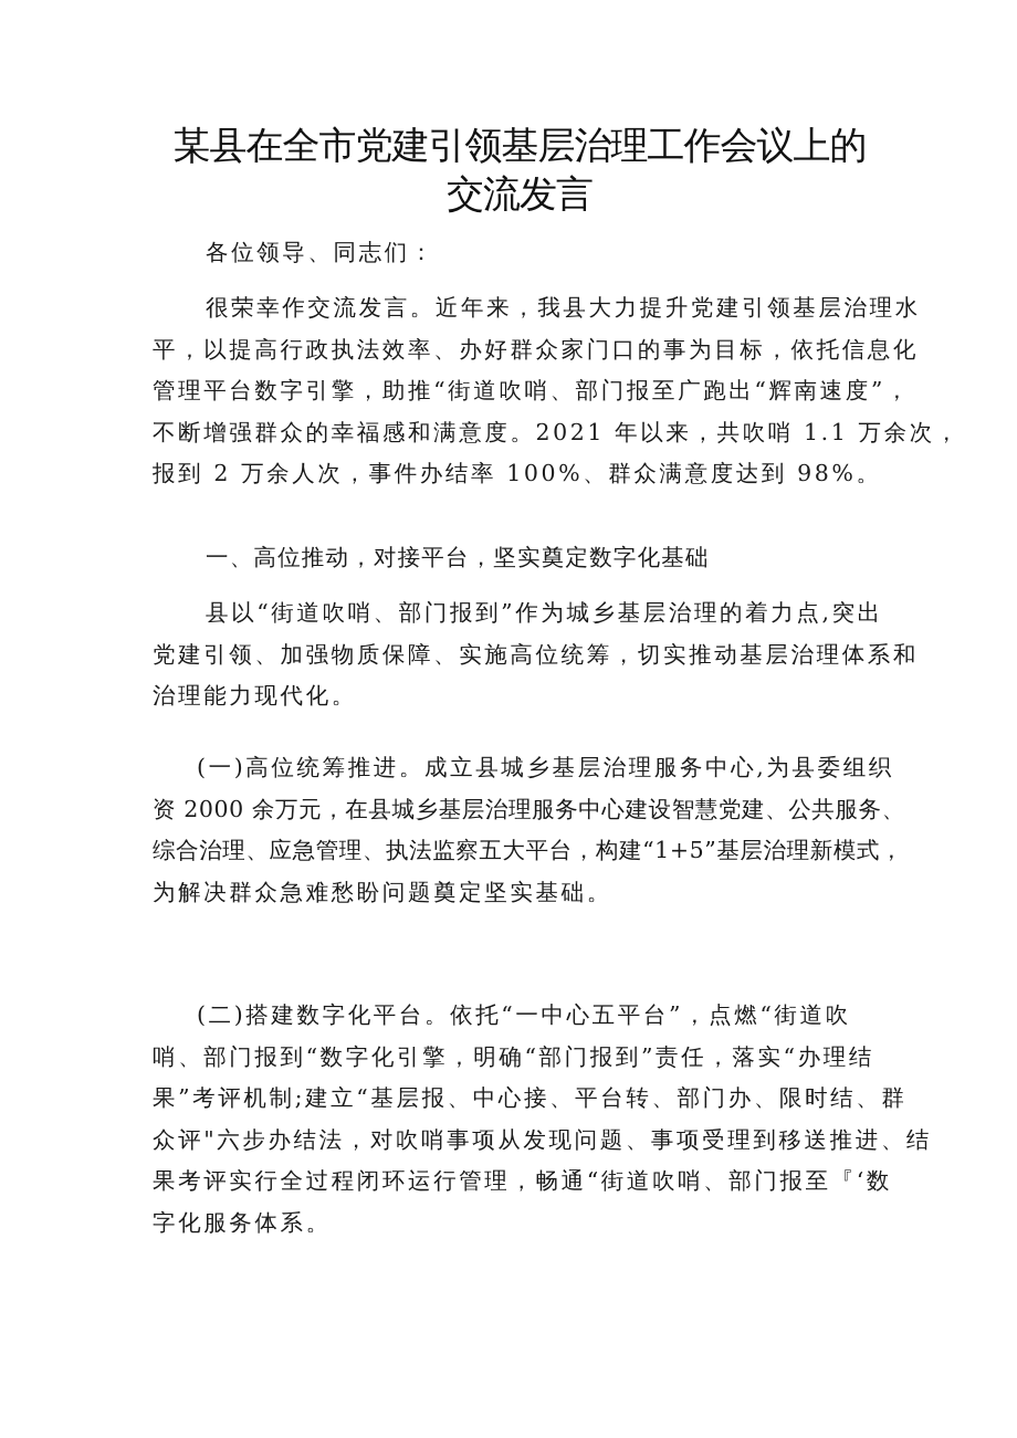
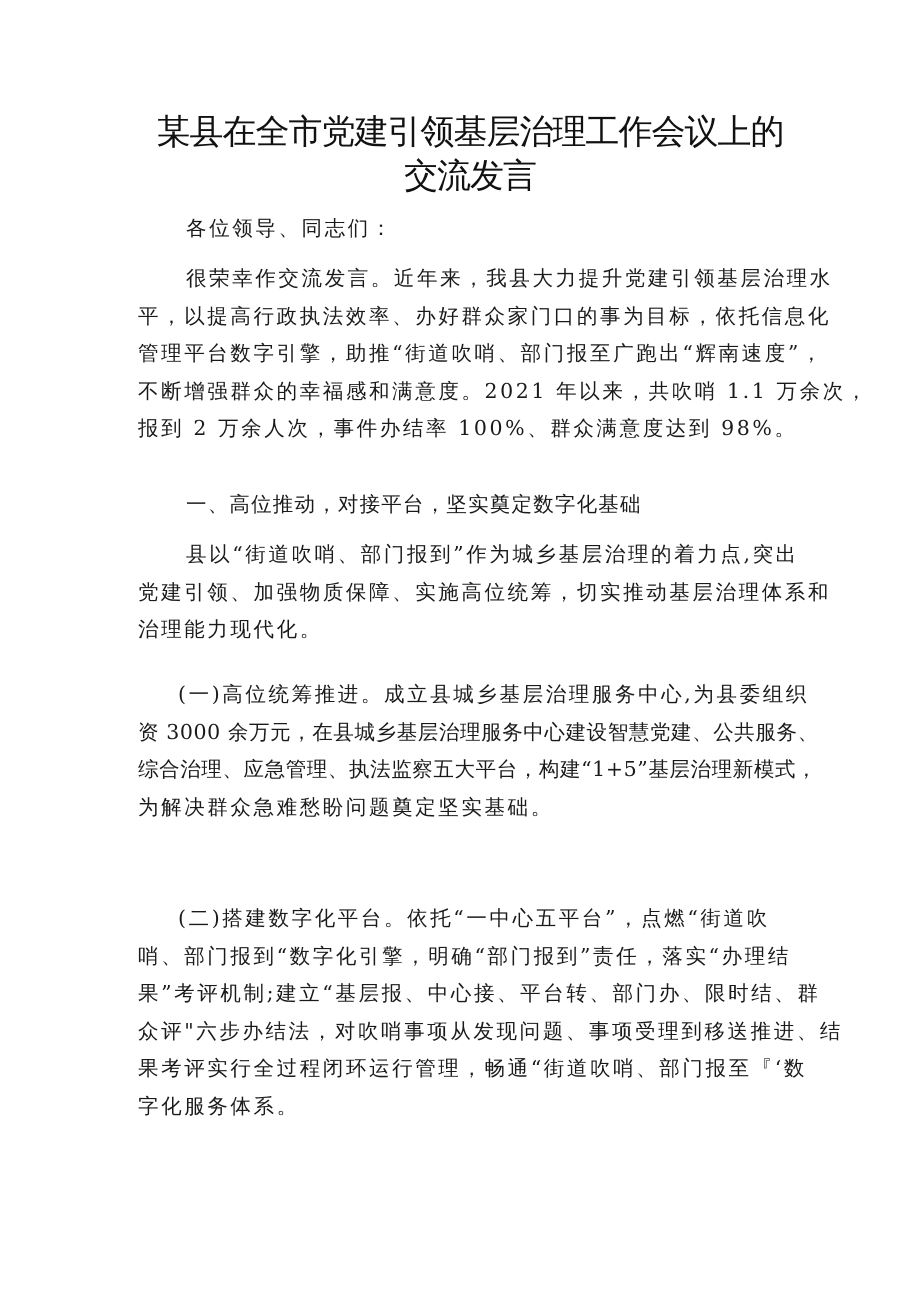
  某县在全市党建引领基层治理工作会议上的
  交流发言
  各位领导、同志们：
  很荣幸作交流发言。近年来，我县大力提升党建引领基层治理水
  平，以提高行政执法效率、办好群众家门口的事为目标，依托信息化
  管理平台数字引擎，助推“街道吹哨、部门报至广跑出“辉南速度”，
  不断增强群众的幸福感和满意度。2021 年以来，共吹哨 1.1 万余次，
  报到 2 万余人次，事件办结率 100%、群众满意度达到 98%。
  一、高位推动，对接平台，坚实奠定数字化基础
  县以“街道吹哨、部门报到”作为城乡基层治理的着力点,突出
  党建引领、加强物质保障、实施高位统筹，切实推动基层治理体系和
  治理能力现代化。
  (一)高位统筹推进。成立县城乡基层治理服务中心,为县委组织
- 资 2000 余万元，在县城乡基层治理服务中心建设智慧党建、公共服务、
+ 资 3000 余万元，在县城乡基层治理服务中心建设智慧党建、公共服务、
  综合治理、应急管理、执法监察五大平台，构建“1+5”基层治理新模式，
  为解决群众急难愁盼问题奠定坚实基础。
  (二)搭建数字化平台。依托“一中心五平台”，点燃“街道吹
  哨、部门报到“数字化引擎，明确“部门报到”责任，落实“办理结
  果”考评机制;建立“基层报、中心接、平台转、部门办、限时结、群
  众评"六步办结法，对吹哨事项从发现问题、事项受理到移送推进、结
  果考评实行全过程闭环运行管理，畅通“街道吹哨、部门报至『‘数
  字化服务体系。
